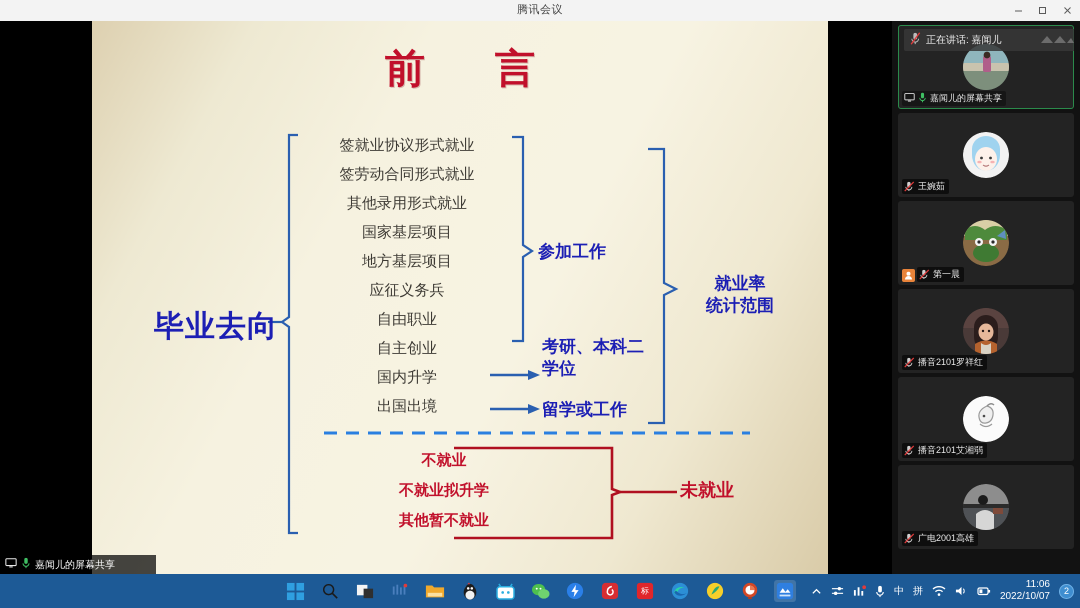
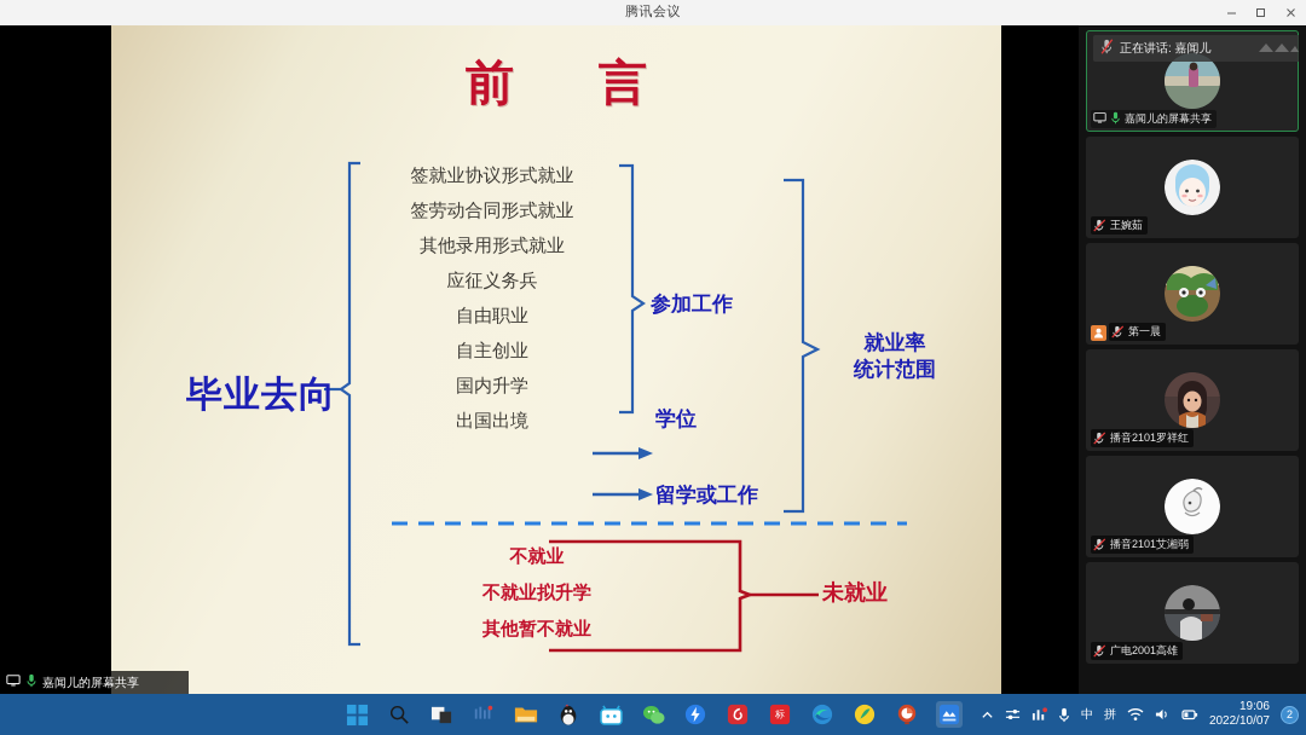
  腾讯会议
  前 言
  毕业去向
  签就业协议形式就业
  签劳动合同形式就业
  其他录用形式就业
- 国家基层项目
- 地方基层项目
  应征义务兵
  自由职业
  自主创业
  国内升学
  出国出境
  参加工作
- 考研、本科二
  学位
  留学或工作
  就业率
  统计范围
  不就业
  不就业拟升学
  其他暂不就业
  未就业
  嘉闻儿的屏幕共享
  正在讲话: 嘉闻儿
  嘉闻儿的屏幕共享
  王婉茹
  第一晨
  播音2101罗祥红
  播音2101艾湘弱
  广电2001高雄
  标
  中
  拼
- 11:06
+ 19:06
  2022/10/07
  2
